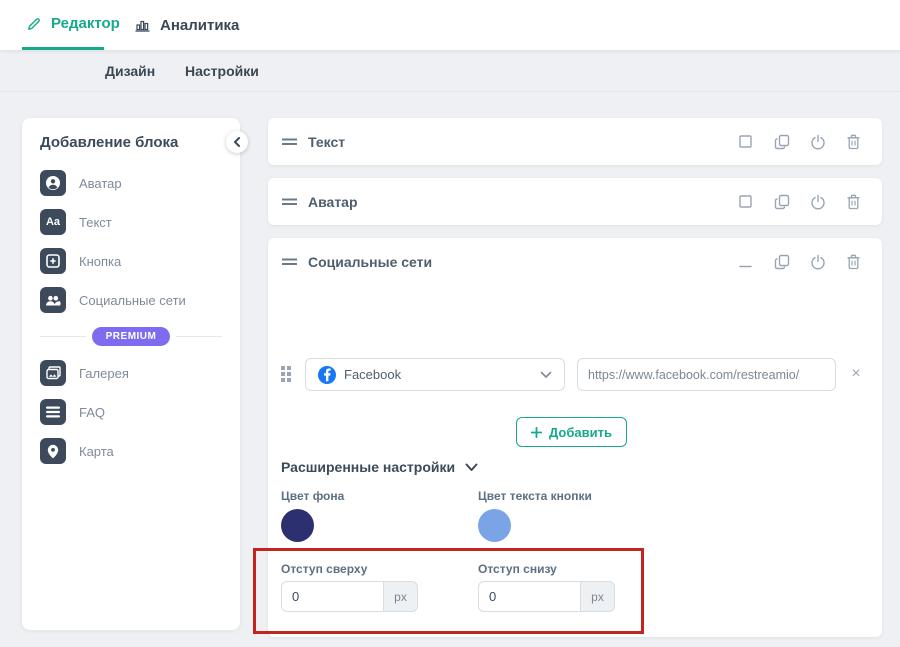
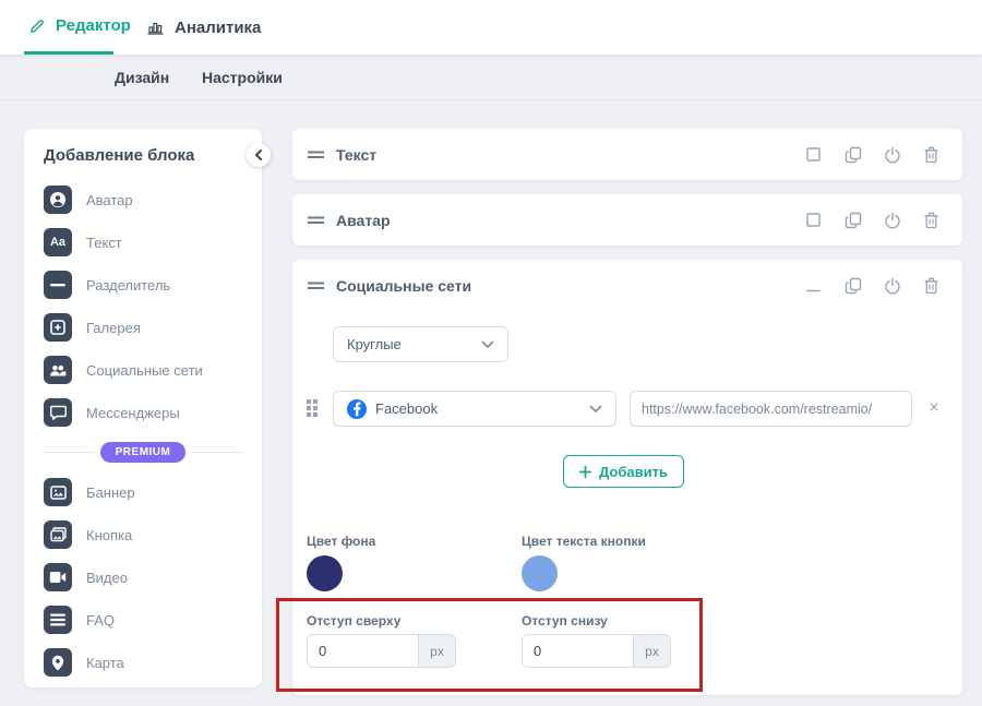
  Редактор
  Аналитика
  Дизайн
  Настройки
  Добавление блока
  Аватар
  Aa
  Текст
+ Разделитель
- Кнопка
+ Галерея
  Социальные сети
+ Мессенджеры
  PREMIUM
+ Баннер
- Галерея
+ Кнопка
+ Видео
  FAQ
  Карта
  Текст
  Аватар
  Социальные сети
+ Круглые
  Facebook
  https://www.facebook.com/restreamio/
  ×
  Добавить
- Расширенные настройки
  Цвет фона
  Цвет текста кнопки
  Отступ сверху
  Отступ снизу
  0
  px
  0
  px
